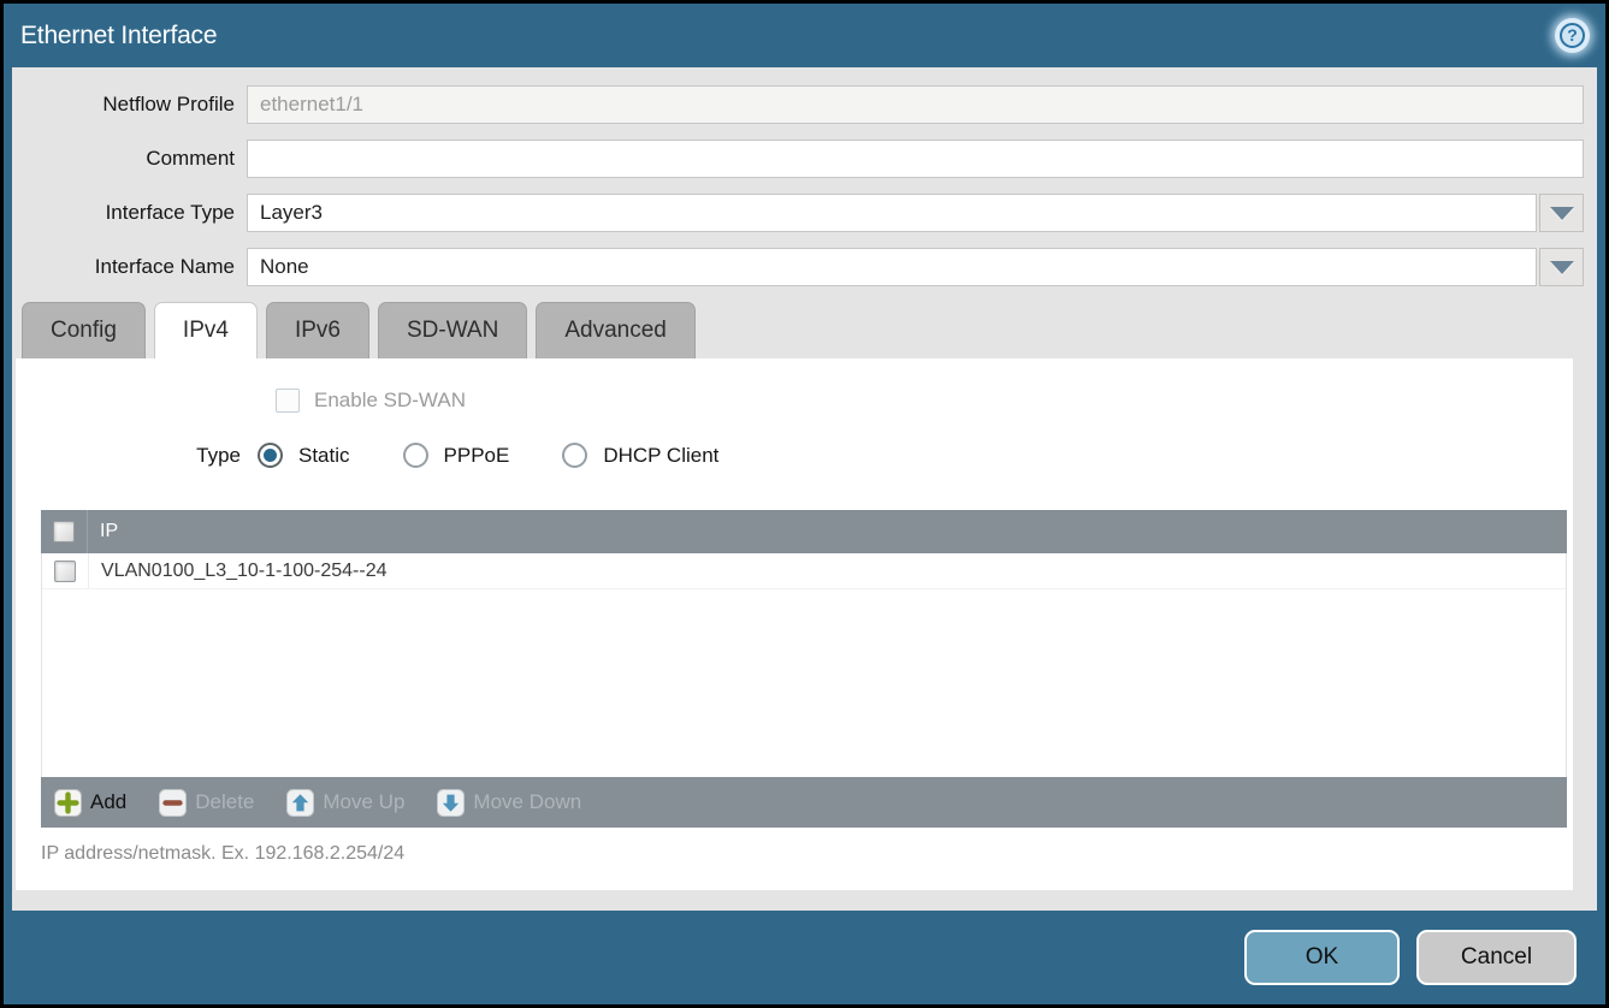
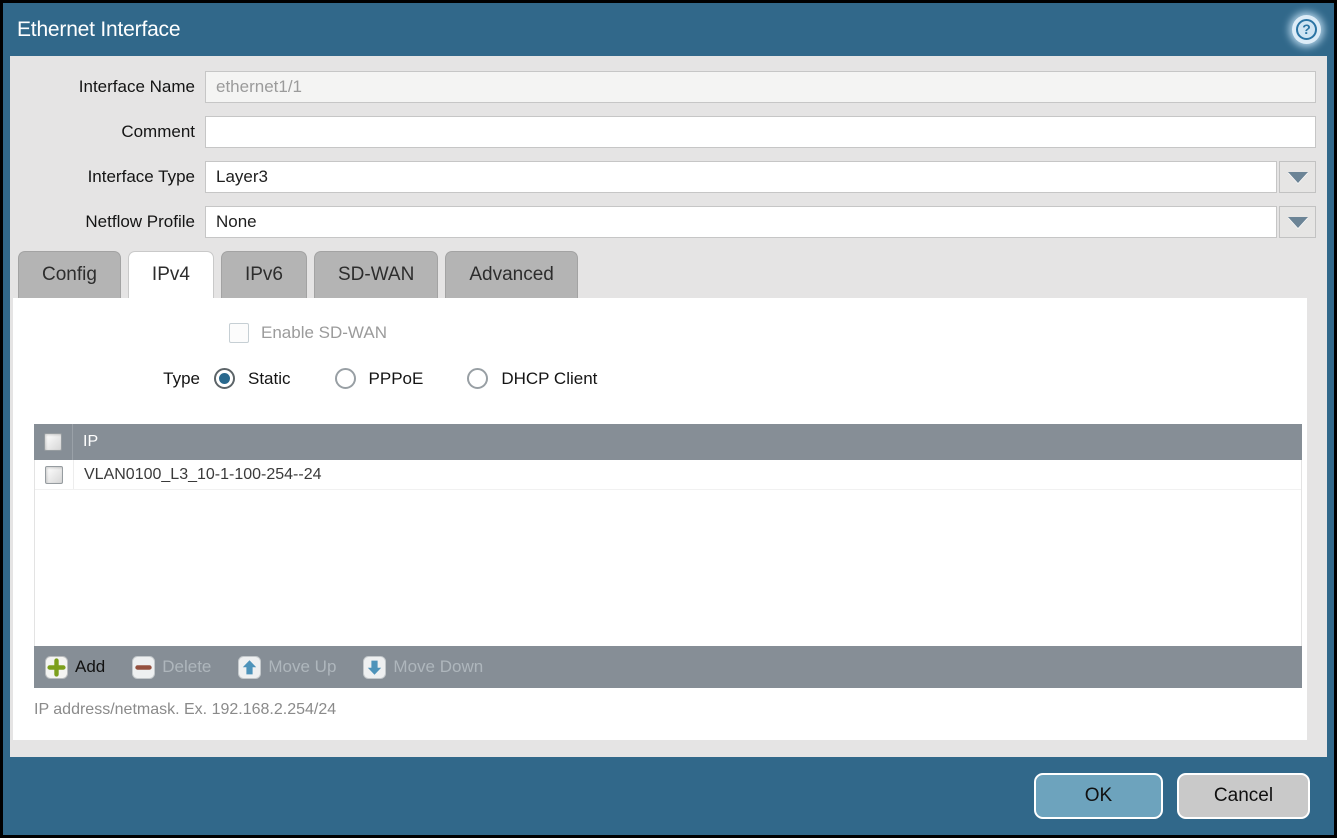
  Ethernet Interface
  ?
- Netflow Profile
+ Interface Name
  ethernet1/1
  Comment
  Interface Type
  Layer3
- Interface Name
+ Netflow Profile
  None
  Config
  IPv4
  IPv6
  SD-WAN
  Advanced
  Enable SD-WAN
  Type
  Static
  PPPoE
  DHCP Client
  IP
  VLAN0100_L3_10-1-100-254--24
  Add
  Delete
  Move Up
  Move Down
  IP address/netmask. Ex. 192.168.2.254/24
  OK
  Cancel
